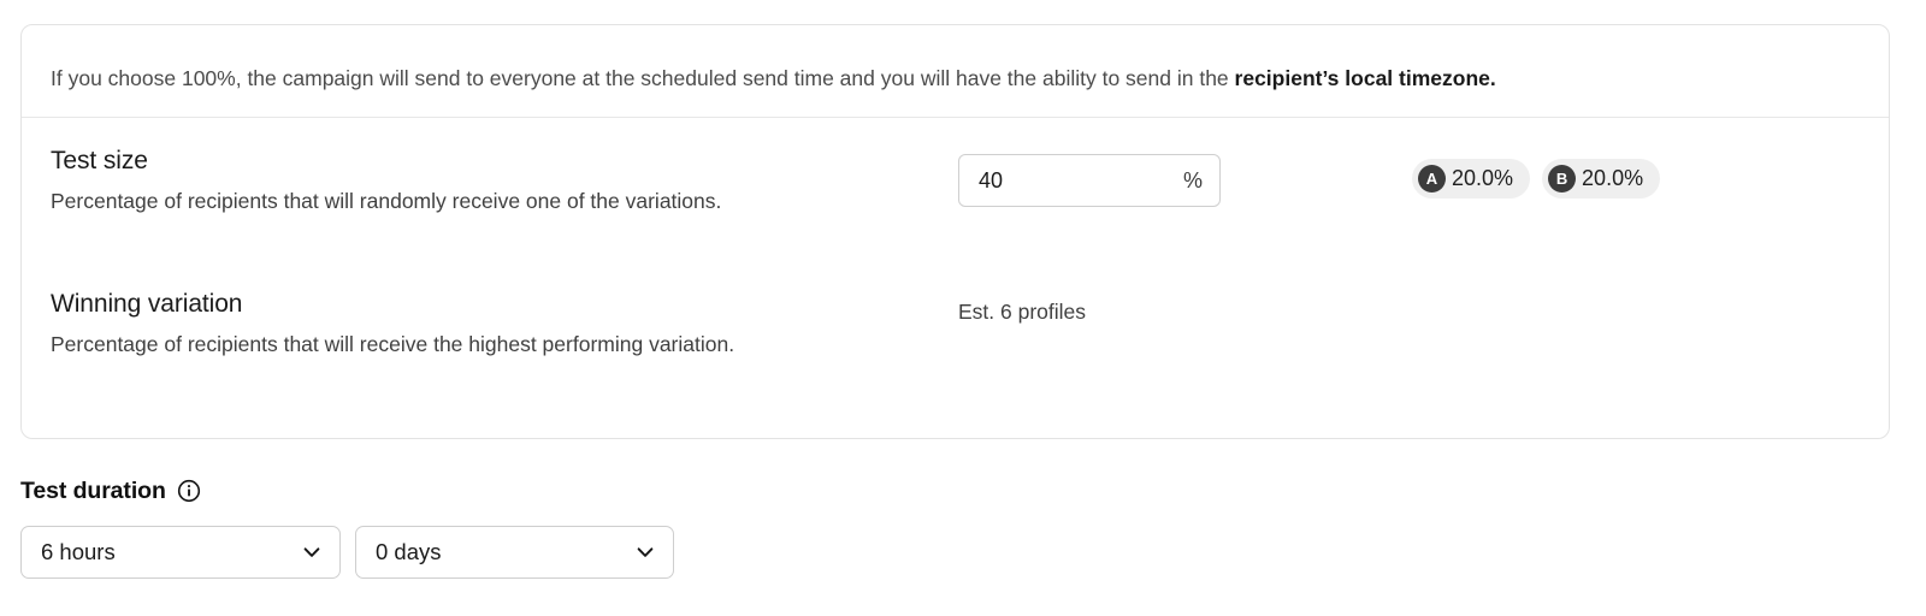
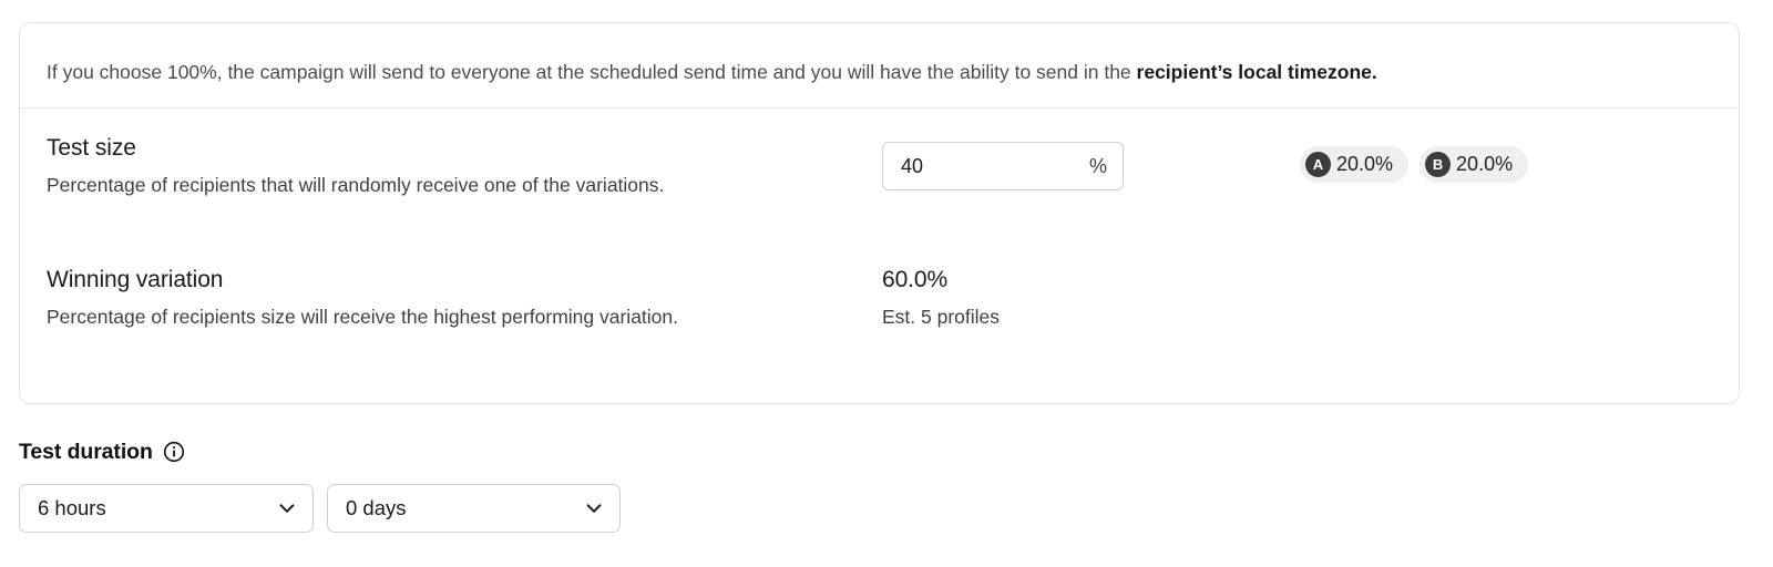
  If you choose 100%, the campaign will send to everyone at the scheduled send time and you will have the ability to send in the recipient’s local timezone.
  Test size
  Percentage of recipients that will randomly receive one of the variations.
  40
  %
  A
  20.0%
  B
  20.0%
  Winning variation
- Percentage of recipients that will receive the highest performing variation.
+ Percentage of recipients size will receive the highest performing variation.
+ 60.0%
- Est. 6 profiles
+ Est. 5 profiles
  Test duration
  6 hours
  0 days
